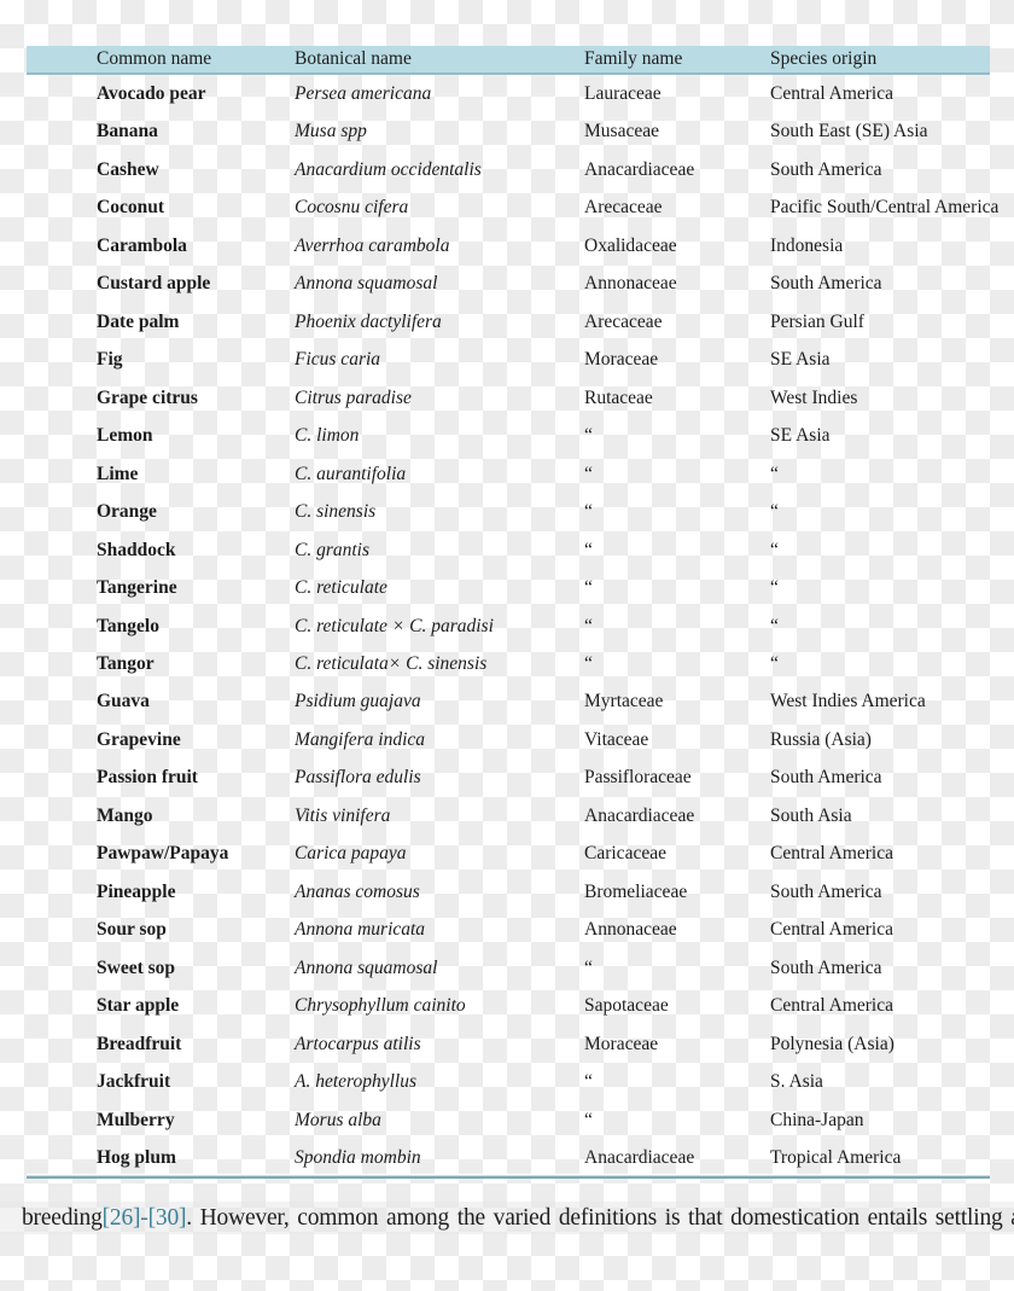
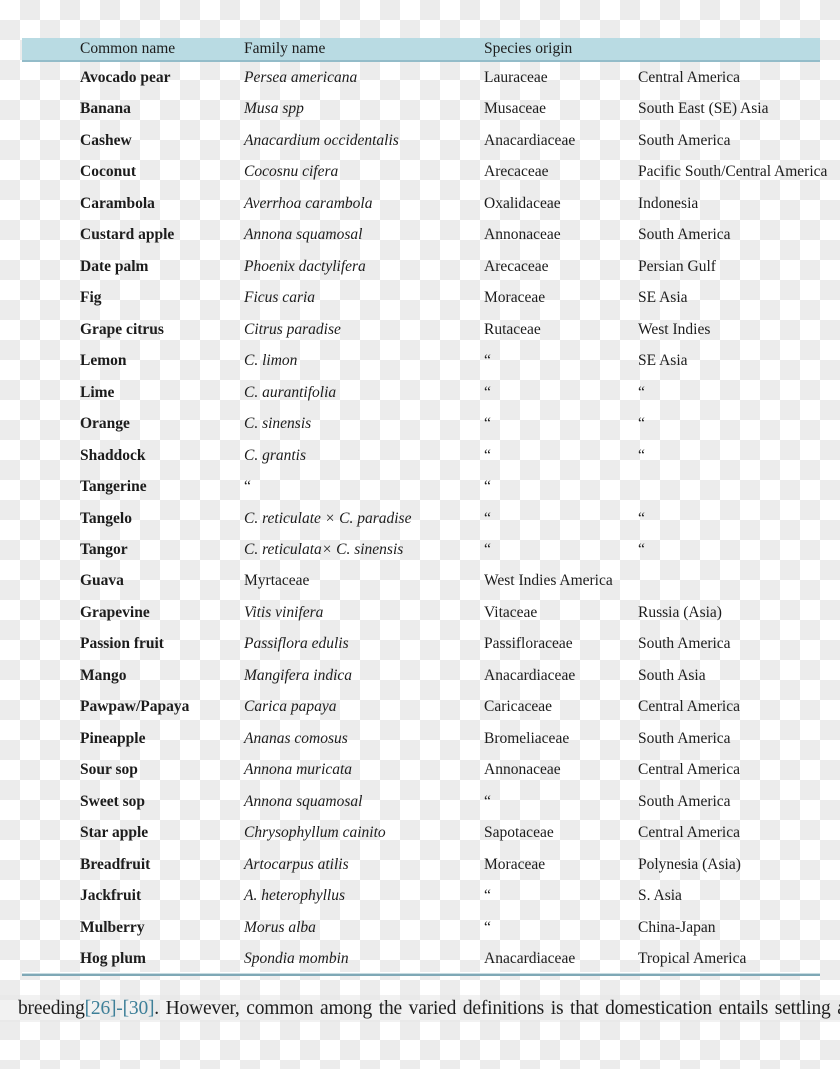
  Common name
- Botanical name
  Family name
  Species origin
  Avocado pear
  Persea americana
  Lauraceae
  Central America
  Banana
  Musa spp
  Musaceae
  South East (SE) Asia
  Cashew
  Anacardium occidentalis
  Anacardiaceae
  South America
  Coconut
  Cocosnu cifera
  Arecaceae
  Pacific South/Central America
  Carambola
  Averrhoa carambola
  Oxalidaceae
  Indonesia
  Custard apple
  Annona squamosal
  Annonaceae
  South America
  Date palm
  Phoenix dactylifera
  Arecaceae
  Persian Gulf
  Fig
  Ficus caria
  Moraceae
  SE Asia
  Grape citrus
  Citrus paradise
  Rutaceae
  West Indies
  Lemon
  C. limon
  “
  SE Asia
  Lime
  C. aurantifolia
  “
  “
  Orange
  C. sinensis
  “
  “
  Shaddock
  C. grantis
  “
  “
  Tangerine
- C. reticulate
  “
  “
  Tangelo
- C. reticulate × C. paradisi
+ C. reticulate × C. paradise
  “
  “
  Tangor
  C. reticulata× C. sinensis
  “
  “
  Guava
- Psidium guajava
  Myrtaceae
  West Indies America
  Grapevine
- Mangifera indica
+ Vitis vinifera
  Vitaceae
  Russia (Asia)
  Passion fruit
  Passiflora edulis
  Passifloraceae
  South America
  Mango
- Vitis vinifera
+ Mangifera indica
  Anacardiaceae
  South Asia
  Pawpaw/Papaya
  Carica papaya
  Caricaceae
  Central America
  Pineapple
  Ananas comosus
  Bromeliaceae
  South America
  Sour sop
  Annona muricata
  Annonaceae
  Central America
  Sweet sop
  Annona squamosal
  “
  South America
  Star apple
  Chrysophyllum cainito
  Sapotaceae
  Central America
  Breadfruit
  Artocarpus atilis
  Moraceae
  Polynesia (Asia)
  Jackfruit
  A. heterophyllus
  “
  S. Asia
  Mulberry
  Morus alba
  “
  China-Japan
  Hog plum
  Spondia mombin
  Anacardiaceae
  Tropical America
  breeding
  [26]-[30]
  . However, common among the varied definitions is that domestication entails settling
